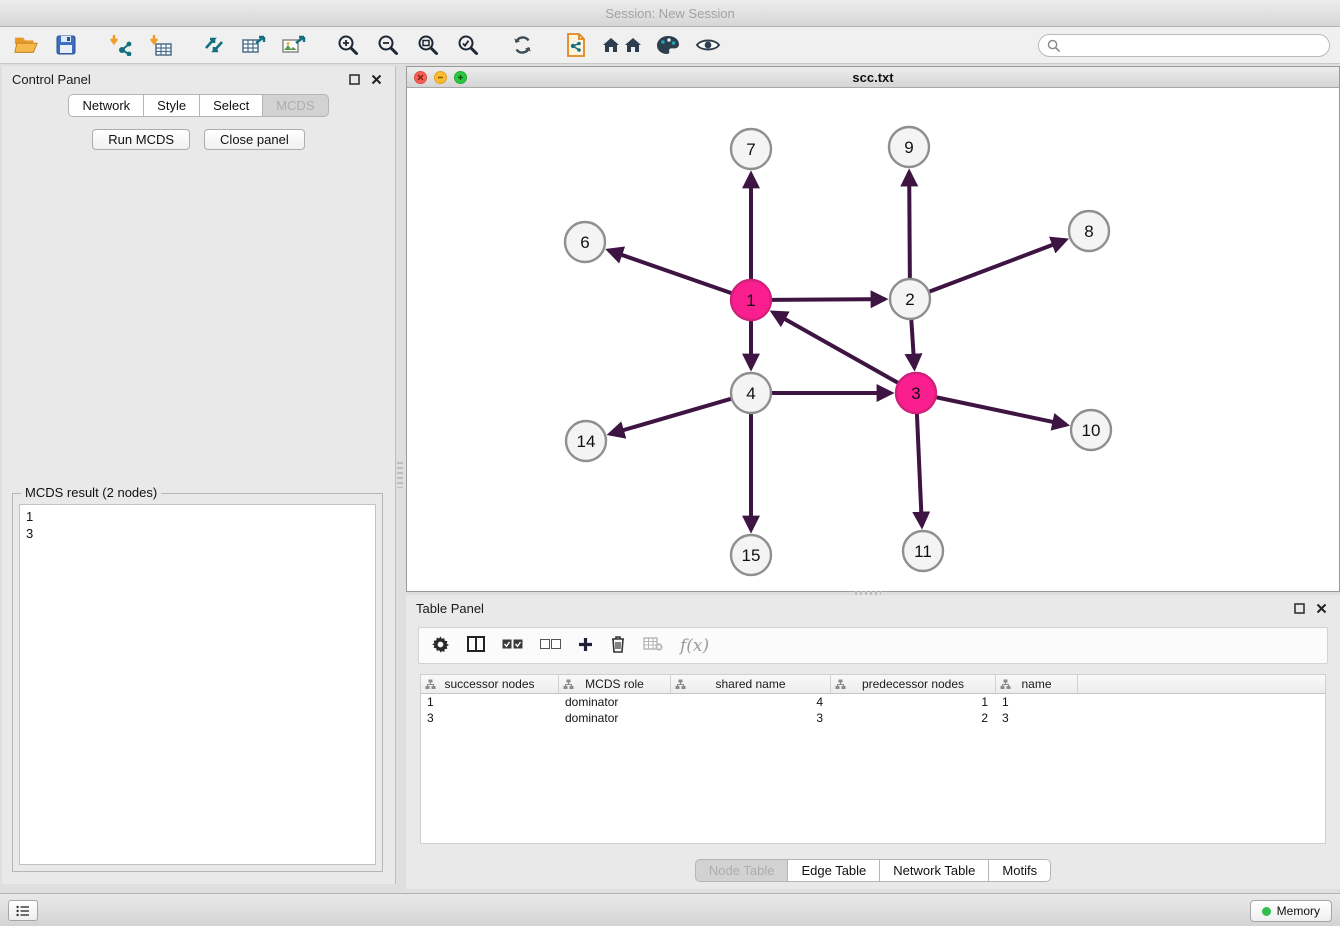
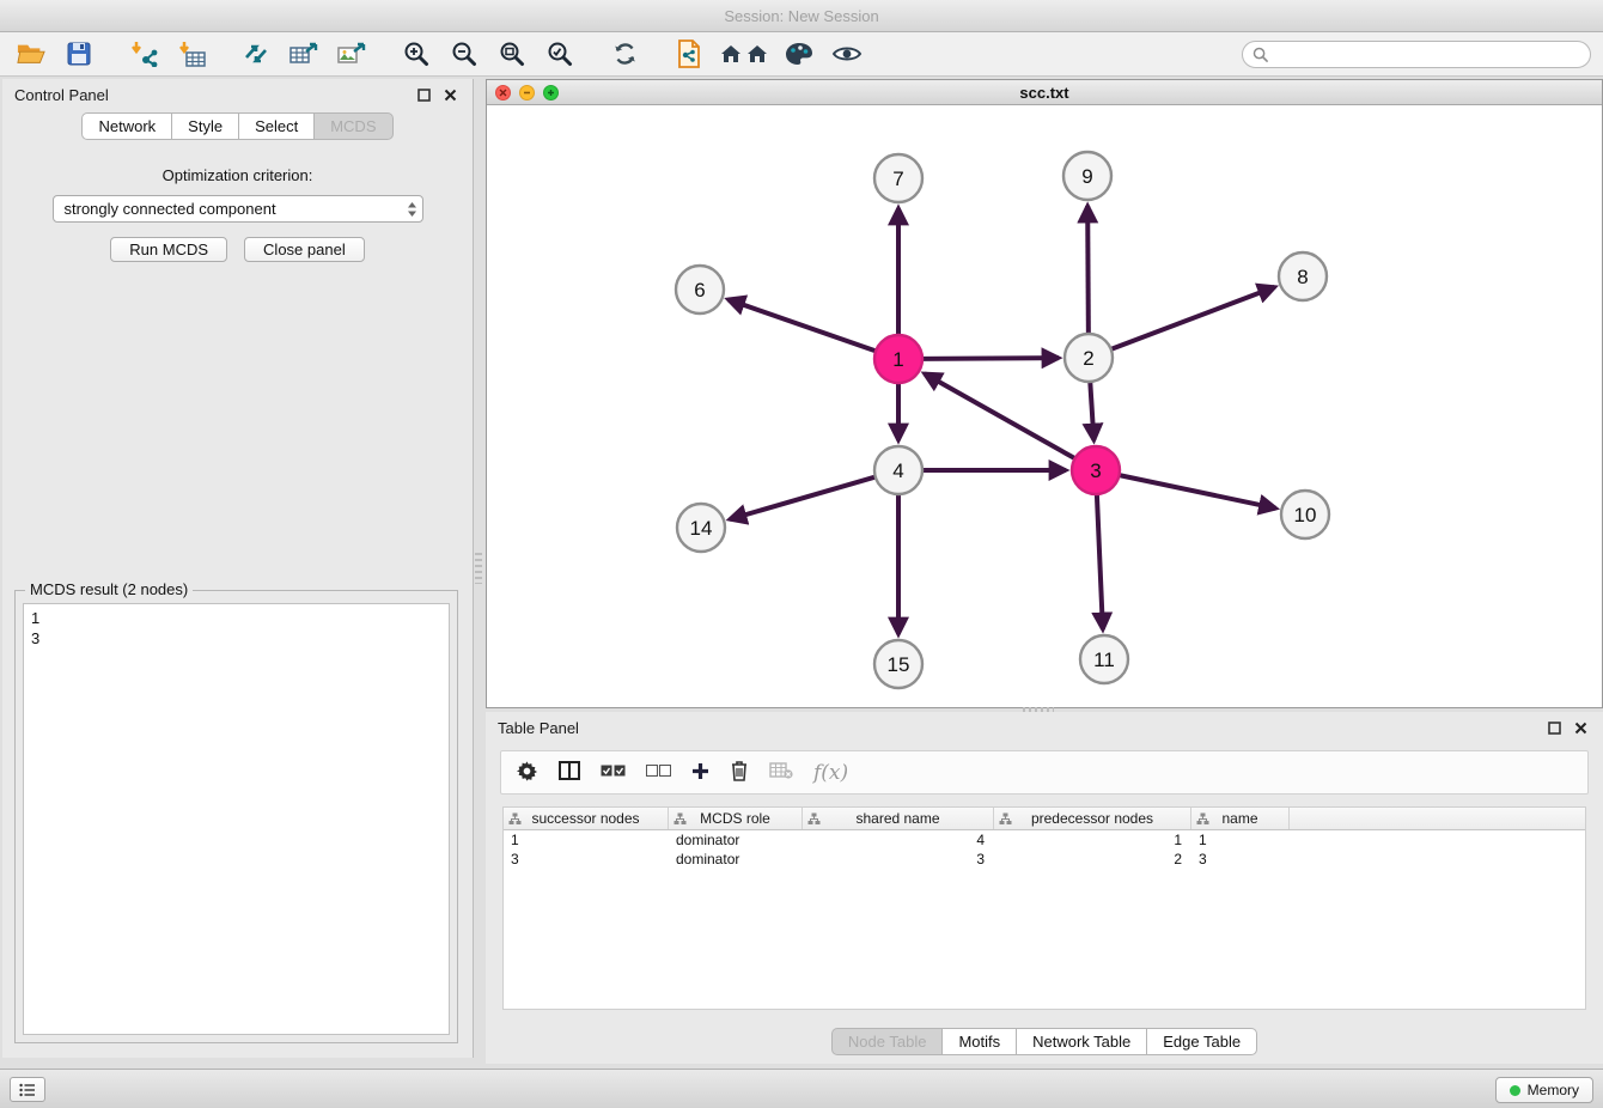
  Session: New Session
  Control Panel
  Network
  Style
  Select
  MCDS
+ Optimization criterion:
+ strongly connected component
  Run MCDS
  Close panel
  MCDS result (2 nodes)
  1
  3
  scc.txt
  7
  9
  6
  8
  1
  2
  4
  3
  14
  10
  15
  11
  Table Panel
  f(x)
  successor nodes
  MCDS role
  shared name
  predecessor nodes
  name
  1
  dominator
  4
  1
  1
  3
  dominator
  3
  2
  3
  Node Table
- Edge Table
+ Motifs
  Network Table
- Motifs
+ Edge Table
  Memory
